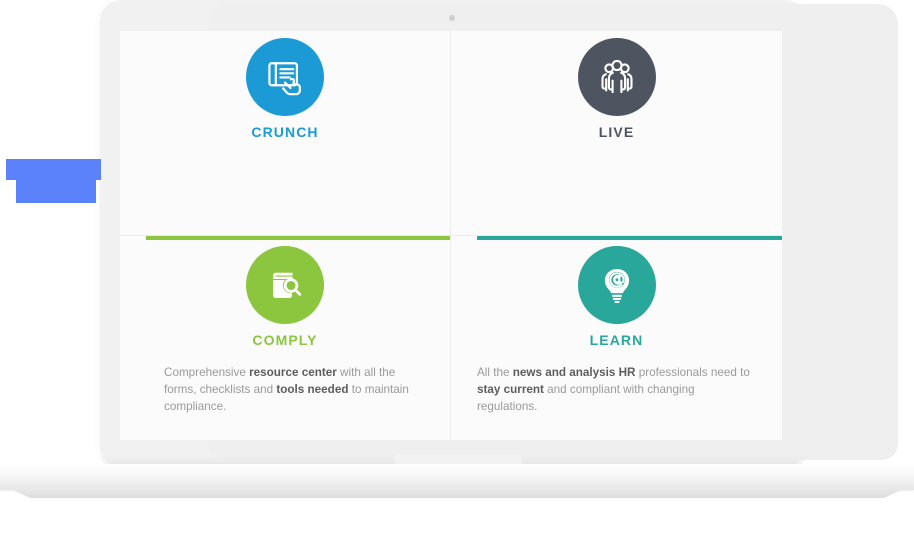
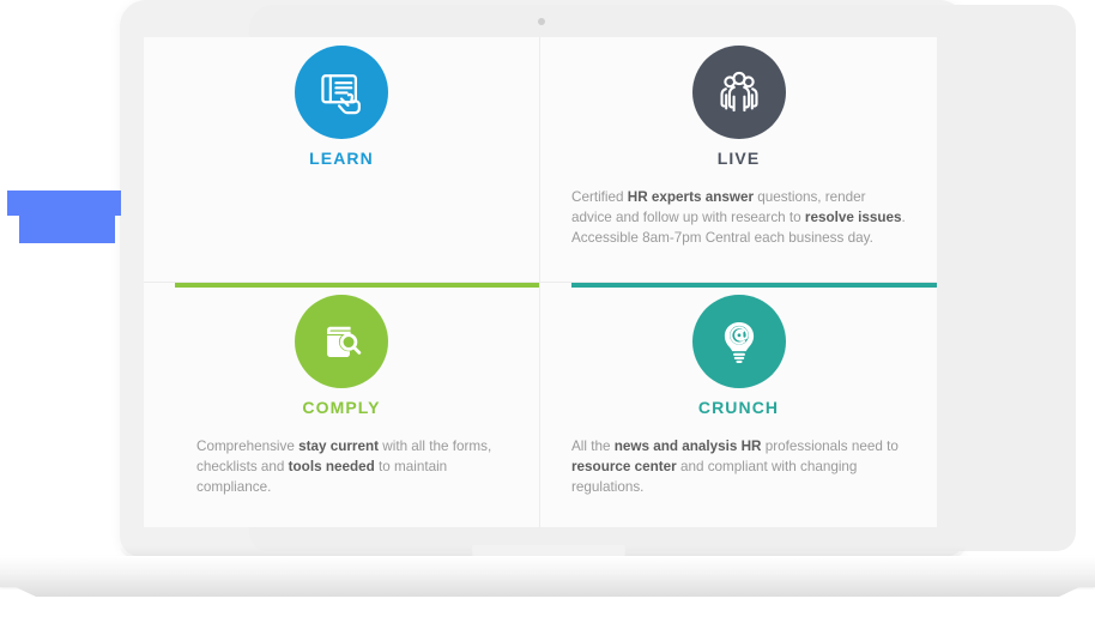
- CRUNCH
+ LEARN
  LIVE
+ Certified HR experts answer questions, render advice and follow up with research to resolve issues.
+ Accessible 8am-7pm Central each business day.
  COMPLY
- Comprehensive resource center with all the forms, checklists and tools needed to maintain compliance.
+ Comprehensive stay current with all the forms, checklists and tools needed to maintain compliance.
- LEARN
+ CRUNCH
- All the news and analysis HR professionals need to stay current and compliant with changing regulations.
+ All the news and analysis HR professionals need to resource center and compliant with changing regulations.
